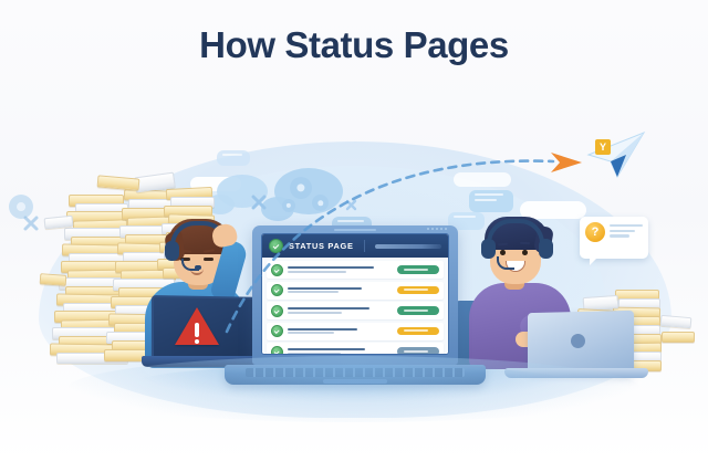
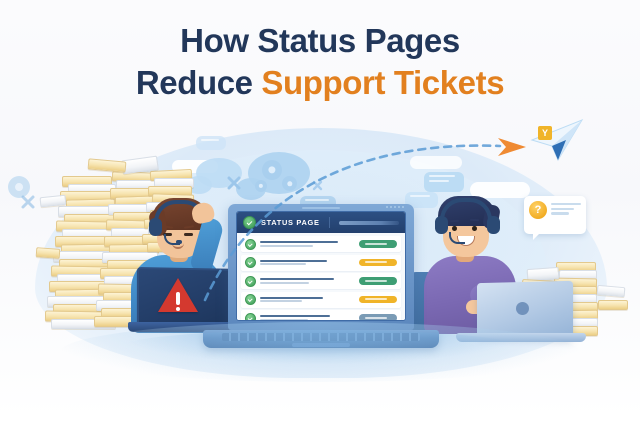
  ?
  STATUS PAGE
  Y
  How Status Pages
+ Reduce Support Tickets
